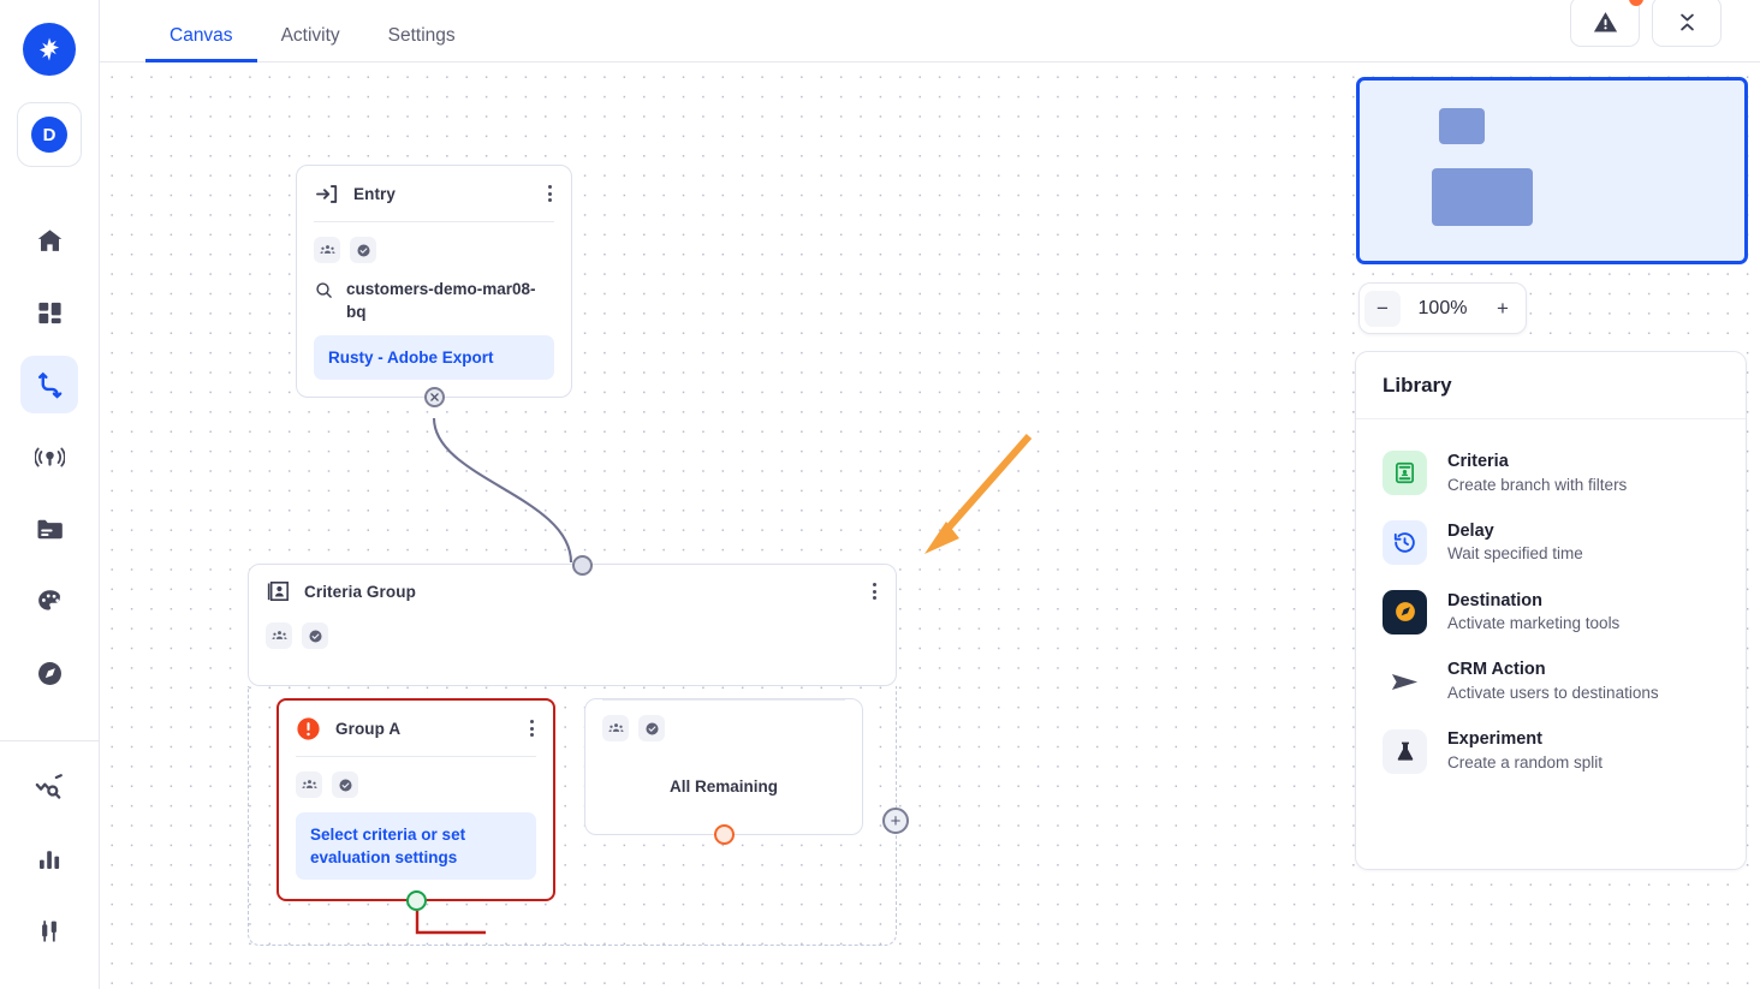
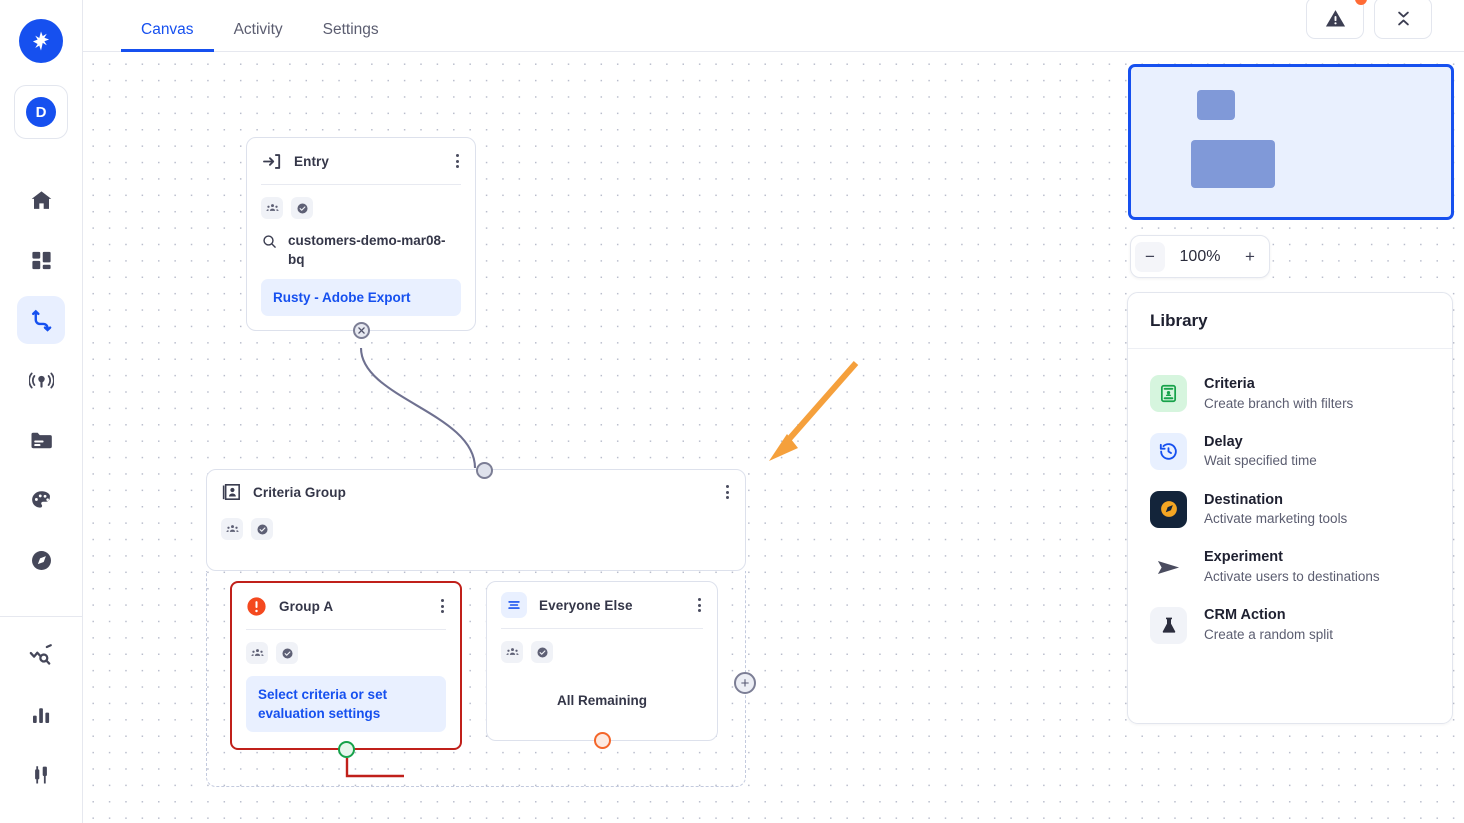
  D
  Canvas
  Activity
  Settings
  Entry
  customers-demo-mar08-bq
  Rusty - Adobe Export
  Criteria Group
  +
  Group A
  Select criteria or set evaluation settings
+ Everyone Else
  All Remaining
  −
  100%
  +
  Library
  Criteria
  Create branch with filters
  Delay
  Wait specified time
  Destination
  Activate marketing tools
- CRM Action
+ Experiment
  Activate users to destinations
- Experiment
+ CRM Action
  Create a random split
